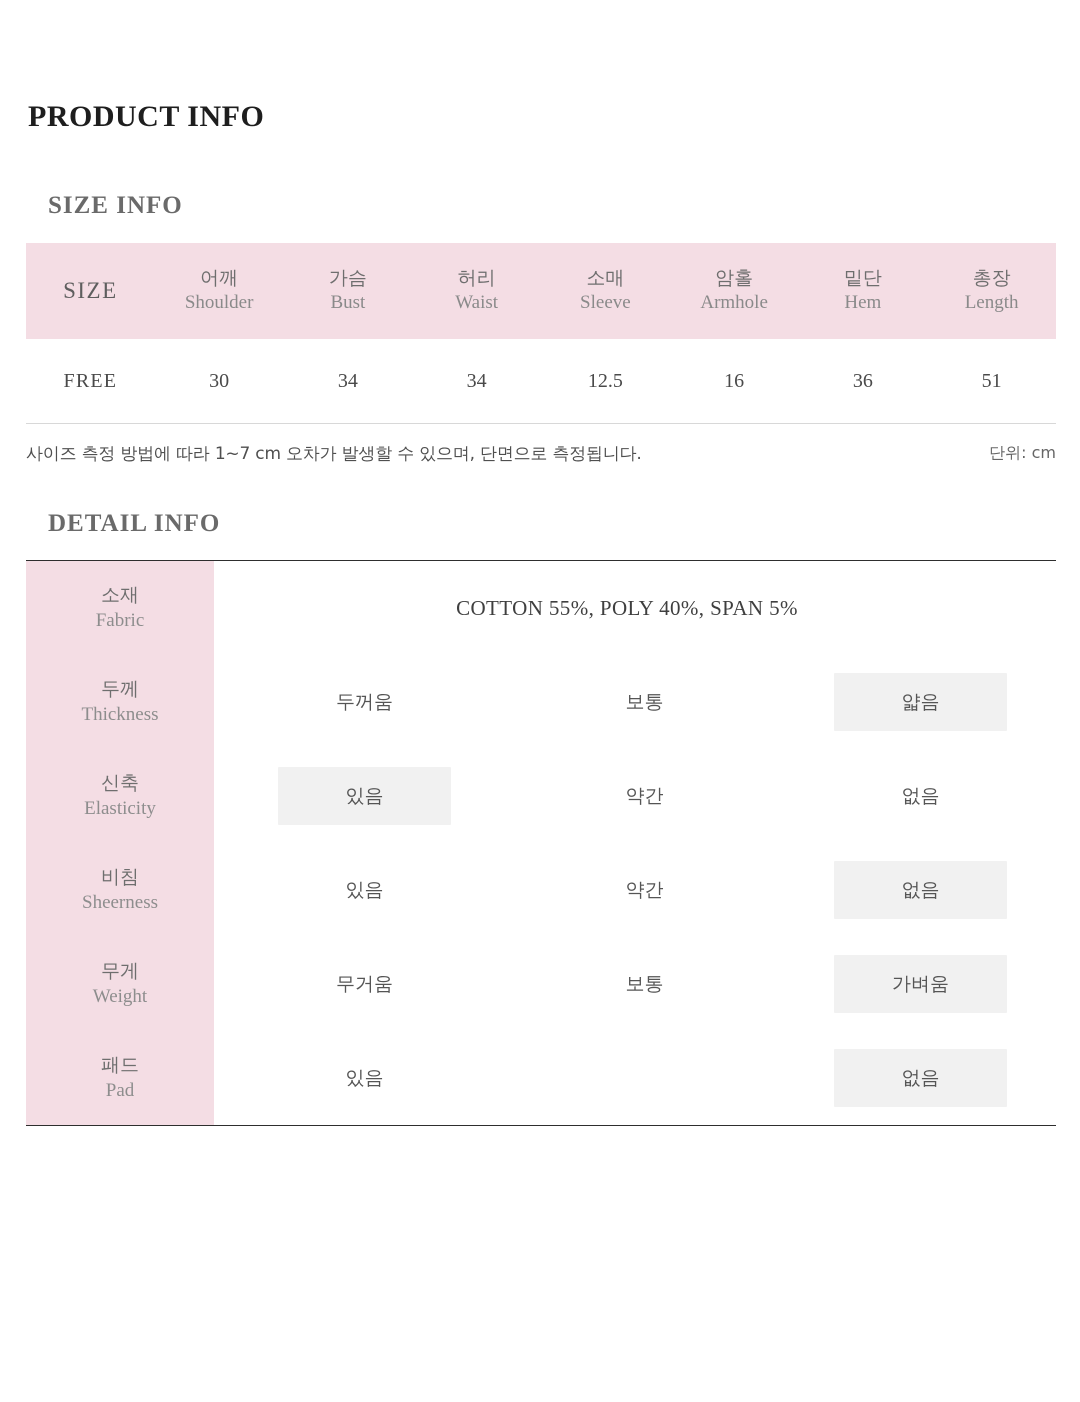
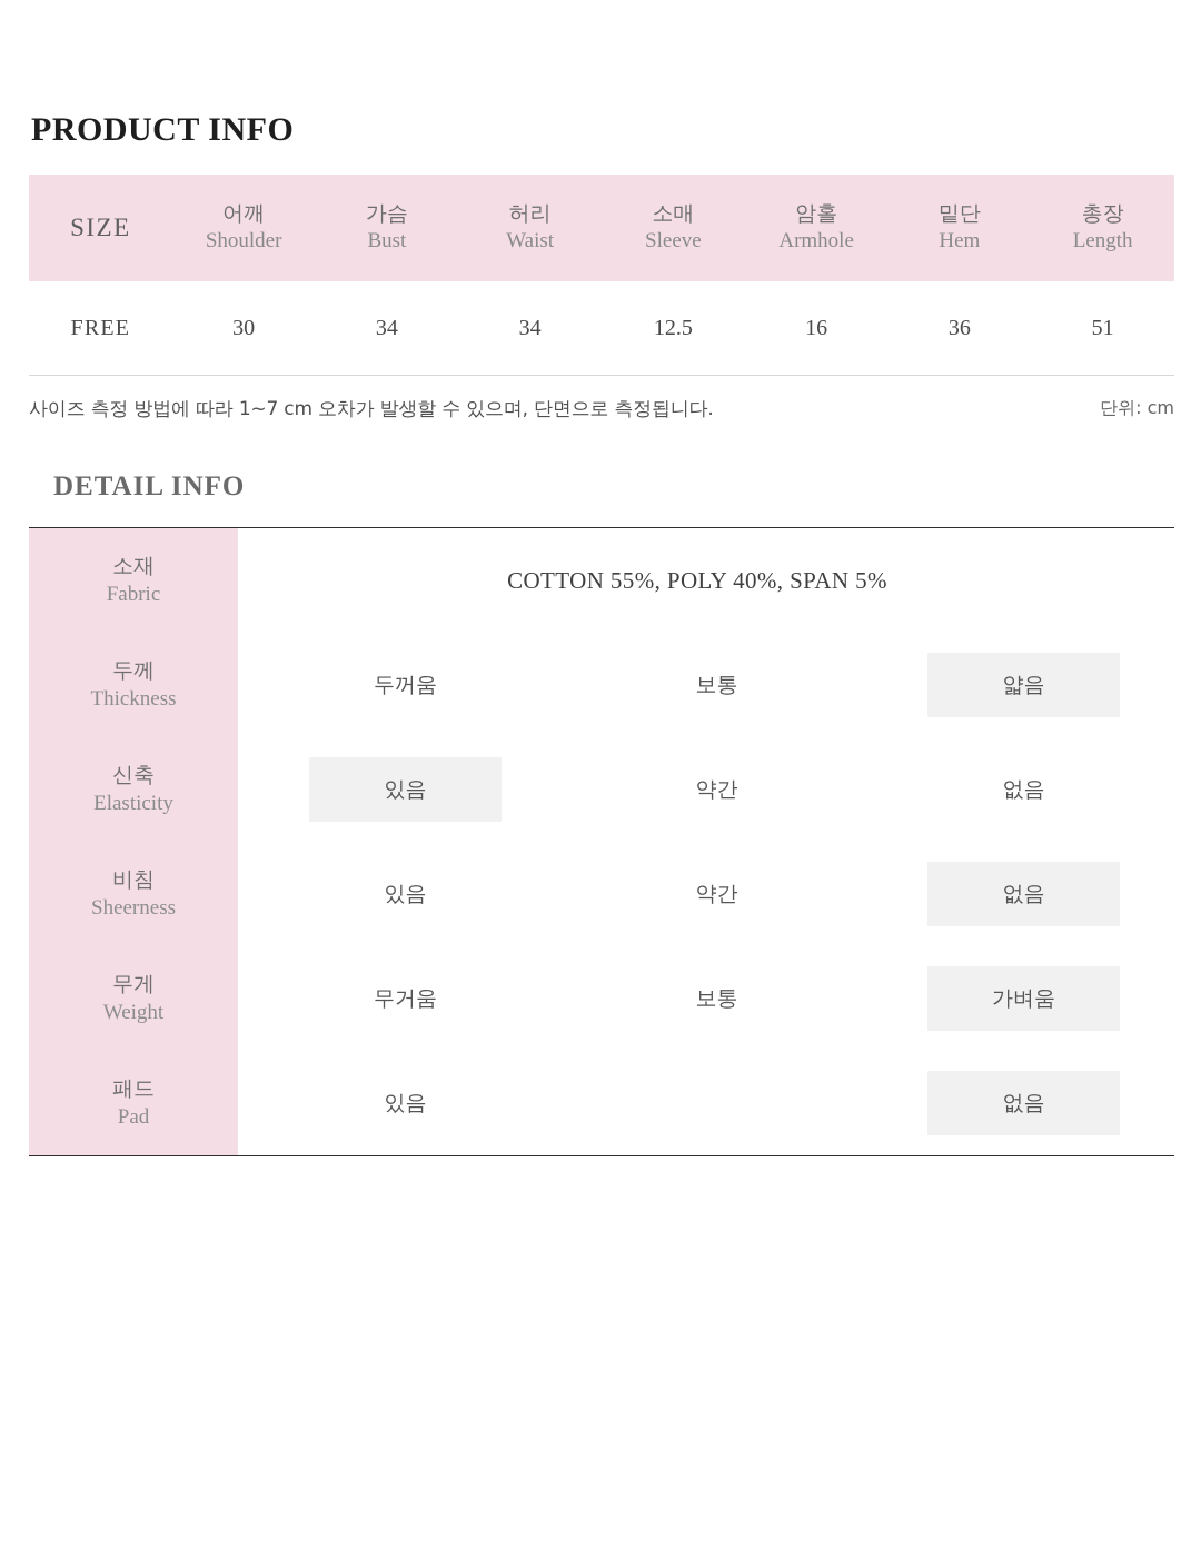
  PRODUCT INFO
- SIZE INFO
  SIZE	어깨 Shoulder	가슴 Bust	허리 Waist	소매 Sleeve	암홀 Armhole	밑단 Hem	총장 Length
  FREE	30	34	34	12.5	16	36	51
  사이즈 측정 방법에 따라 1~7 cm 오차가 발생할 수 있으며, 단면으로 측정됩니다.
  단위: cm
  DETAIL INFO
  소재 Fabric	COTTON 55%, POLY 40%, SPAN 5%
  두께 Thickness	두꺼움 보통 얇음
  신축 Elasticity	있음 약간 없음
  비침 Sheerness	있음 약간 없음
  무게 Weight	무거움 보통 가벼움
  패드 Pad	있음 없음
